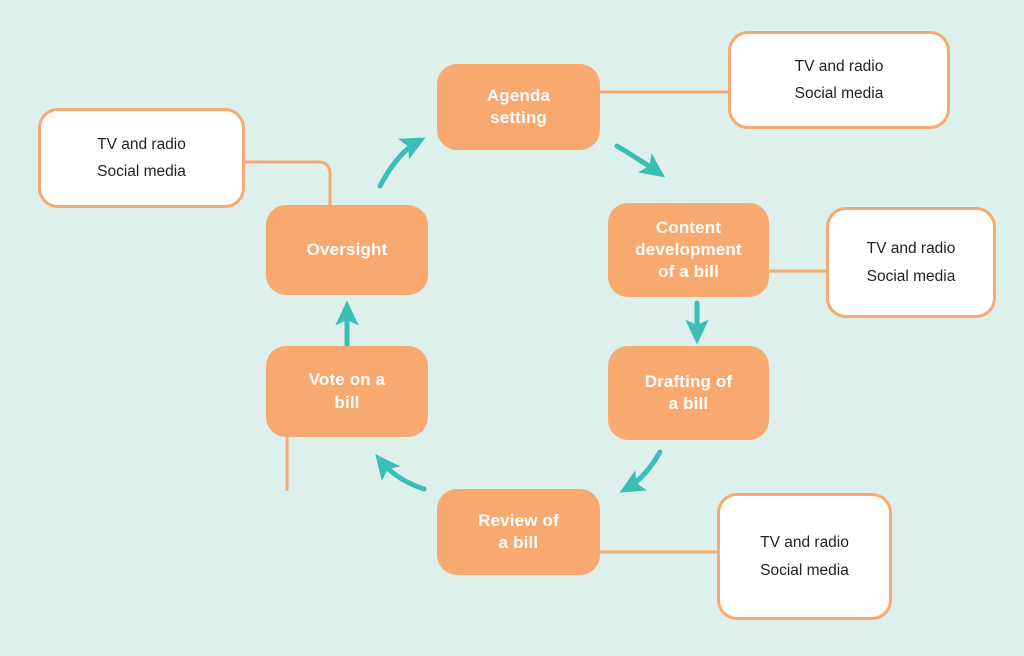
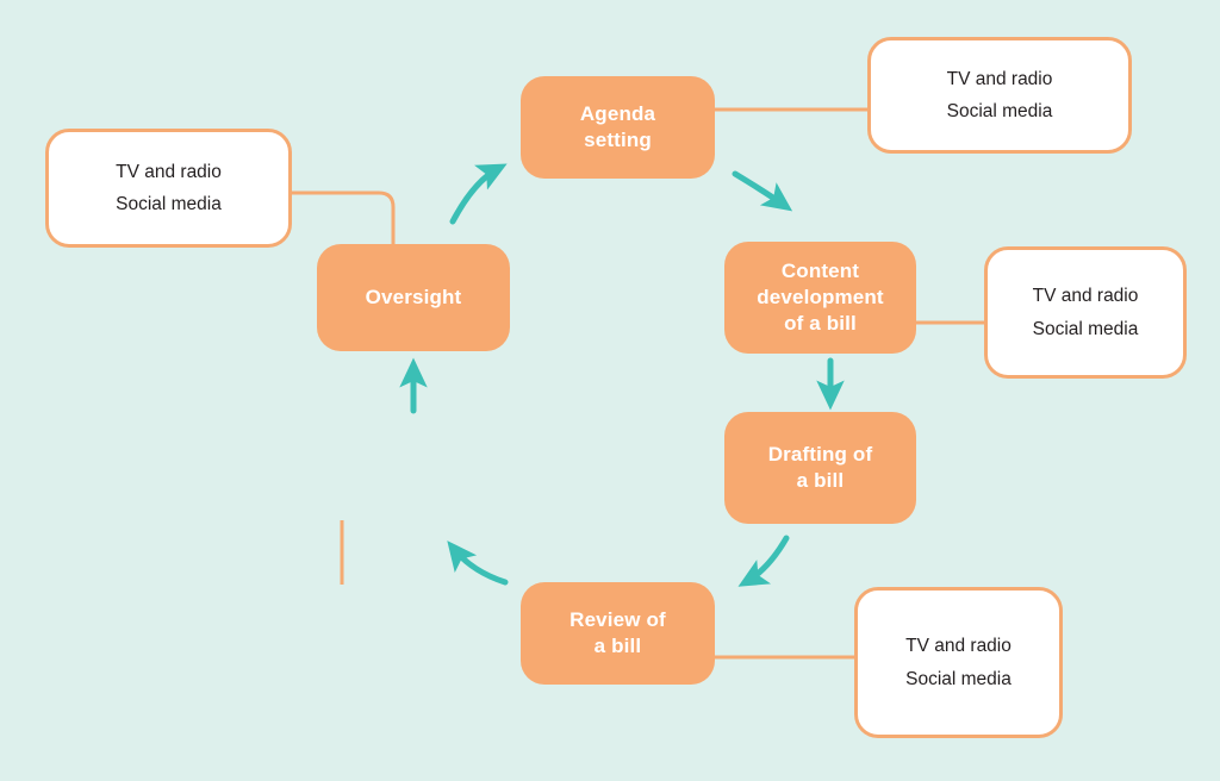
  Agenda
  setting
  Content
  development
  of a bill
  Drafting of
  a bill
  Review of
  a bill
- Vote on a
- bill
  Oversight
  TV and radio
  Social media
  TV and radio
  Social media
  TV and radio
  Social media
  TV and radio
  Social media
